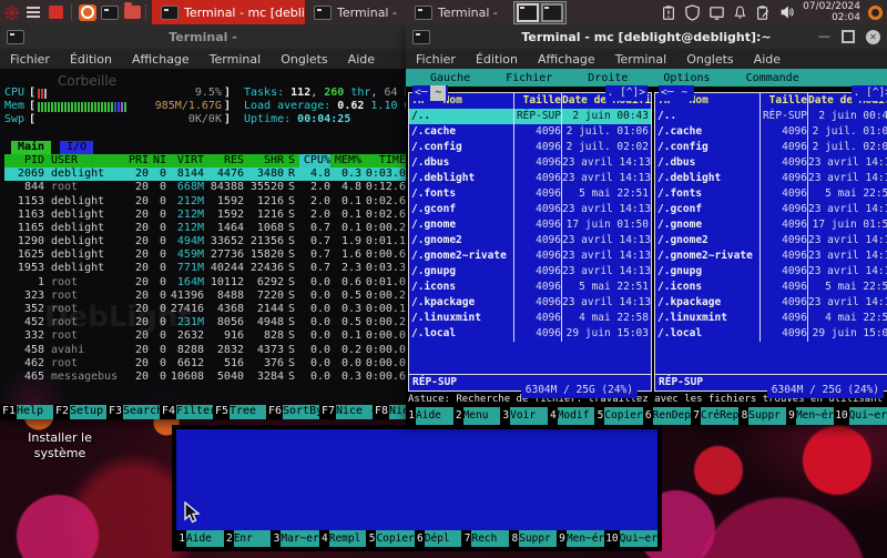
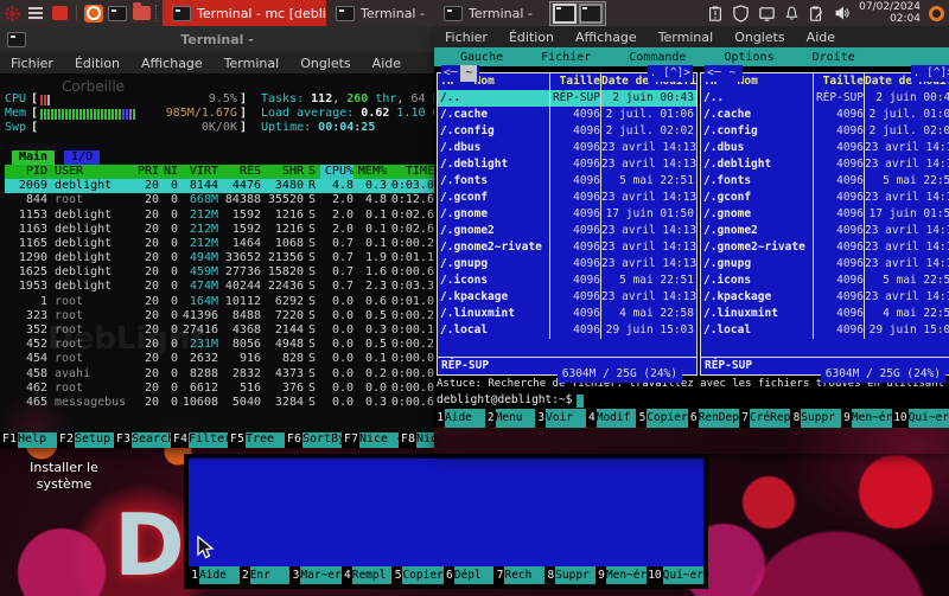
  Installer le système
+ D
  Terminal - mc [debli
  Terminal -
  Terminal -
  07/02/2024
  02:04
  1
  Aide
  2
  Enr
  3
  Mar~er
  4
  Rempl
  5
  Copier
  6
  Dépl
  7
  Rech
  8
  Suppr
  9
  Men~ér
  10
  Qui~er
  Terminal -
  Fichier
  Édition
  Affichage
  Terminal
  Onglets
  Aide
  Corbeille
  DebLight
  CPU
  [
  9.5%
  ]
  Tasks: 112, 260 thr, 64
  Mem
  [
  985M/1.67G
  ]
  Load average: 0.62 1.10
  Swp
  [
  0K/0K
  ]
  Uptime: 00:04:25
  Main
  I/O
  PID
  USER
  PRI
  NI
  VIRT
  RES
  SHR
  S
  CPU%
  MEM%
  TIME
  2069
  deblight
  20
  0
  8144
  4476
  3480
  R
  4.8
  0.3
  0:03.0
  844
  root
  20
  0
  668M
  84388
  35520
  S
  2.0
  4.8
  0:12.6
  1153
  deblight
  20
  0
  212M
  1592
  1216
  S
  2.0
  0.1
  0:02.6
  1163
  deblight
  20
  0
  212M
  1592
  1216
  S
  2.0
  0.1
  0:02.6
  1165
  deblight
  20
  0
  212M
  1464
  1068
  S
  0.7
  0.1
  0:00.2
  1290
  deblight
  20
  0
  494M
  33652
  21356
  S
  0.7
  1.9
  0:01.1
  1625
  deblight
  20
  0
  459M
  27736
  15820
  S
  0.7
  1.6
  0:00.6
  1953
  deblight
  20
  0
- 771M
+ 474M
  40244
  22436
  S
  0.7
  2.3
  0:03.3
  1
  root
  20
  0
  164M
  10112
  6292
  S
  0.0
  0.6
  0:01.0
  323
  root
  20
  0
  41396
  8488
  7220
  S
  0.0
  0.5
  0:00.2
  352
  root
  20
  0
  27416
  4368
  2144
  S
  0.0
  0.3
  0:00.1
  452
  root
  20
  0
  231M
  8056
  4948
  S
  0.0
  0.5
  0:00.2
- 332
+ 454
  root
  20
  0
  2632
  916
  828
  S
  0.0
  0.1
  0:00.0
  458
  avahi
  20
  0
  8288
  2832
  4373
  S
  0.0
  0.2
  0:00.0
  462
  root
  20
  0
  6612
  516
  376
  S
  0.0
  0.0
  0:00.0
  465
  messagebus
  20
  0
  10608
  5040
  3284
  S
  0.0
  0.3
  0:00.6
  F1
  Help
  F2
  Setup
  F3
  Searc
  F4
  Filte
  F5
  Tree
  F6
  SortB
  F7
  Nice
  F8
- Terminal - mc [deblight@deblight]:~
- —
- ✕
  Fichier
  Édition
  Affichage
  Terminal
  Onglets
  Aide
  Gauche
  Fichier
- Droite
+ Commande
  Options
- Commande
+ Droite
  <─
  ~
  . [^]>
  Taille
  /..
  RÉP-SUP
  2 juin 00:43
  /.cache
  4096
  2 juil. 01:06
  /.config
  4096
  2 juil. 02:02
  /.dbus
  4096
  23 avril 14:13
  /.deblight
  4096
  23 avril 14:13
  /.fonts
  4096
  5 mai 22:51
  /.gconf
  4096
  23 avril 14:13
  /.gnome
  4096
  17 juin 01:50
  /.gnome2
  4096
  23 avril 14:13
  /.gnome2~rivate
  4096
  23 avril 14:13
  /.gnupg
  4096
  23 avril 14:13
  /.icons
  4096
  5 mai 22:51
  /.kpackage
  4096
  23 avril 14:13
  /.linuxmint
  4096
  4 mai 22:58
  /.local
  4096
  29 juin 15:03
  RÉP-SUP
  6304M / 25G (24%)
  <─
  ~
  . [^]
  Taille
  /..
  RÉP-SUP
  2 juin 00:4
  /.cache
  4096
  2 juil. 01:0
  /.config
  4096
  2 juil. 02:0
  /.dbus
  4096
  23 avril 14:
  /.deblight
  4096
  23 avril 14:
  /.fonts
  4096
  5 mai 22:5
  /.gconf
  4096
  23 avril 14:
  /.gnome
  4096
  17 juin 01:5
  /.gnome2
  4096
  23 avril 14:
  /.gnome2~rivate
  4096
  23 avril 14:
  /.gnupg
  4096
  23 avril 14:
  /.icons
  4096
  5 mai 22:5
  /.kpackage
  4096
  23 avril 14:
  /.linuxmint
  4096
  4 mai 22:5
  /.local
  4096
  29 juin 15:0
  RÉP-SUP
  6304M / 25G (24%)
  Astuce: Recherche de fichier: travaillez avec les fichiers trouvés en utilisant
+ deblight@deblight:~$
  1
  Aide
  2
  Menu
  3
  Voir
  4
  Modif
  5
  Copier
  6
  RenDep
  7
  CréRep
  8
  Suppr
  9
  Men~ér
  10
  Qui~er
